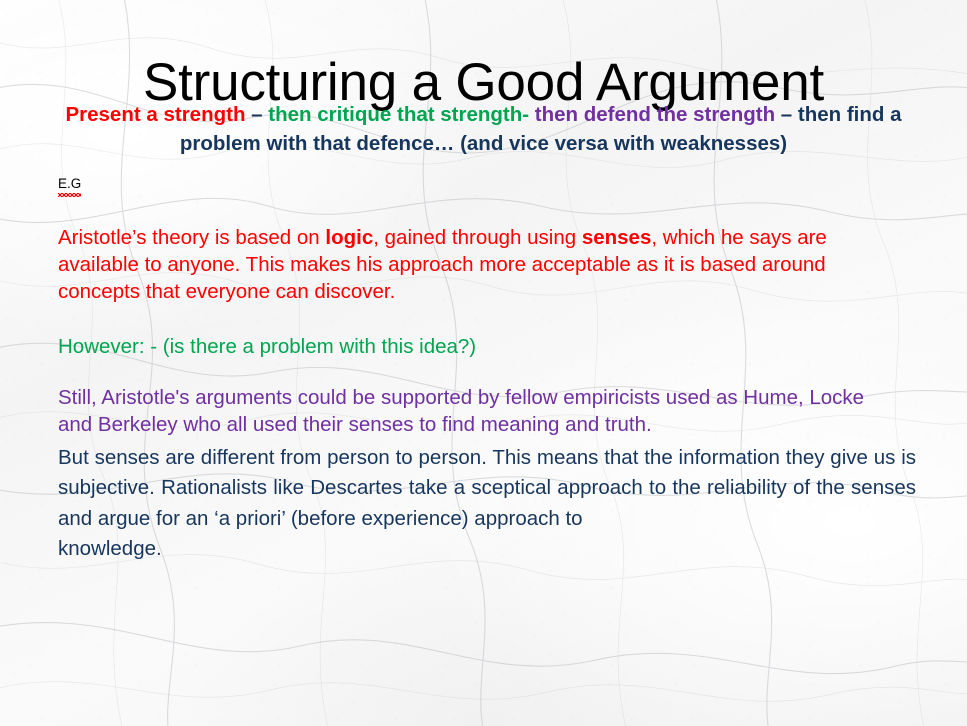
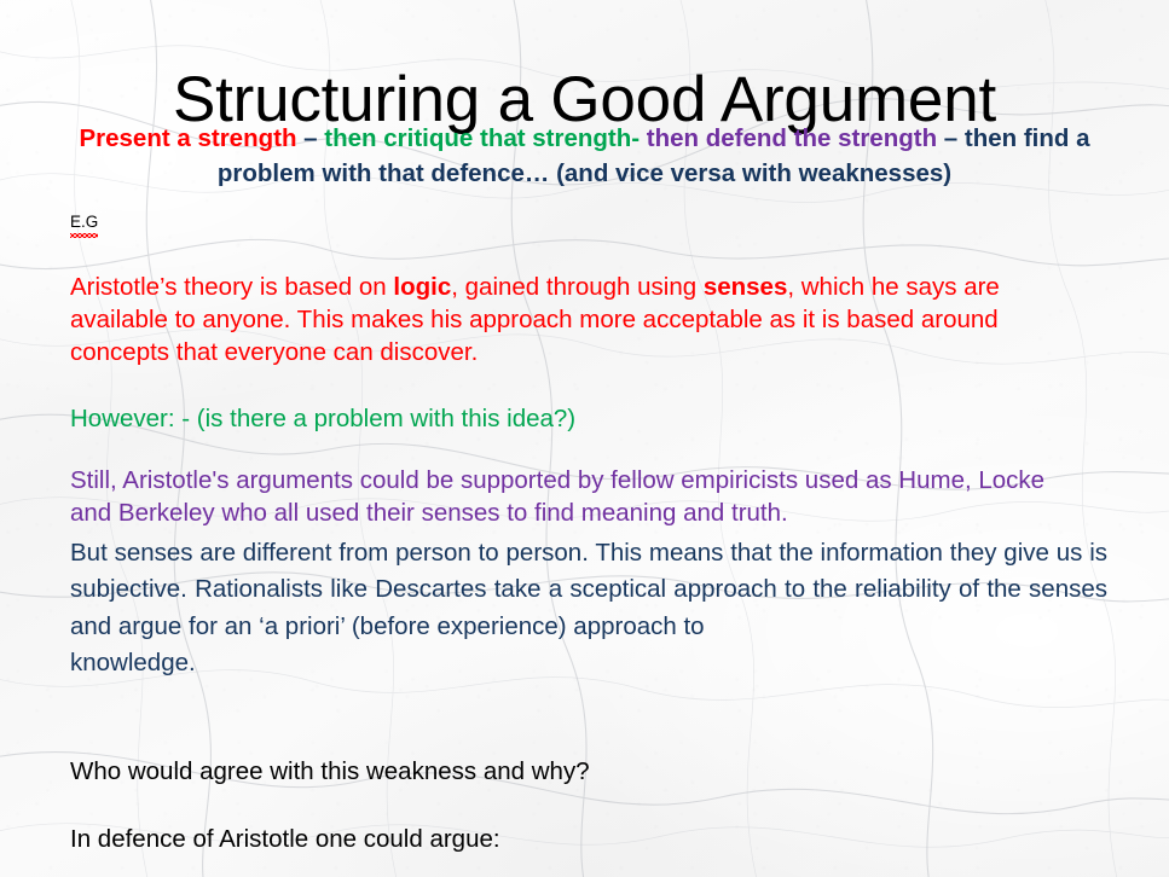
  Structuring a Good Argument
  Present a strength – then critique that strength- then defend the strength – then find a problem with that defence… (and vice versa with weaknesses)
  E.G
  Aristotle’s theory is based on logic, gained through using senses, which he says are available to anyone. This makes his approach more acceptable as it is based around concepts that everyone can discover.
  However: - (is there a problem with this idea?)
  Still, Aristotle's arguments could be supported by fellow empiricists used as Hume, Locke and Berkeley who all used their senses to find meaning and truth.
  But senses are different from person to person. This means that the information they give us is subjective. Rationalists like Descartes take a sceptical approach to the reliability of the senses and argue for an ‘a priori’ (before experience) approach to
  knowledge.
+ Who would agree with this weakness and why?
+ In defence of Aristotle one could argue:
